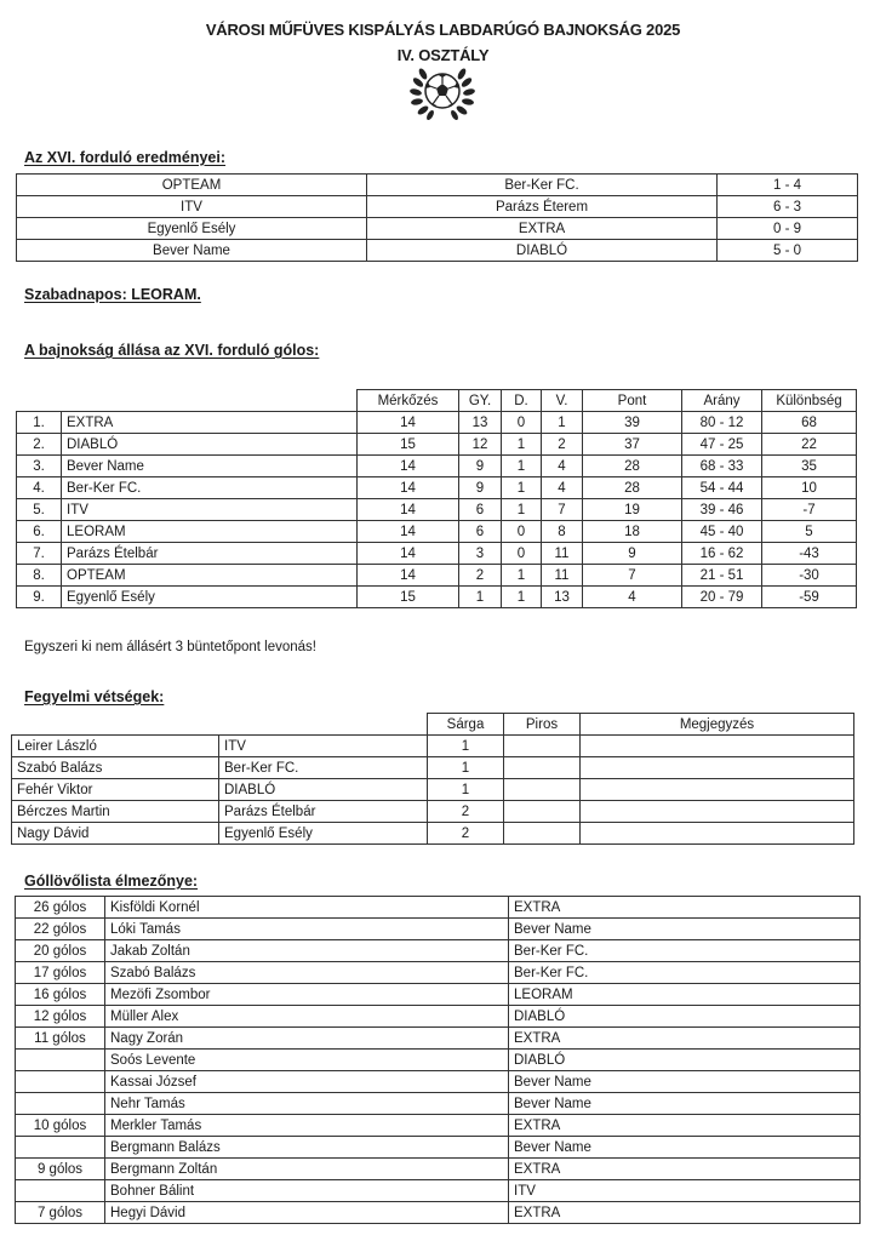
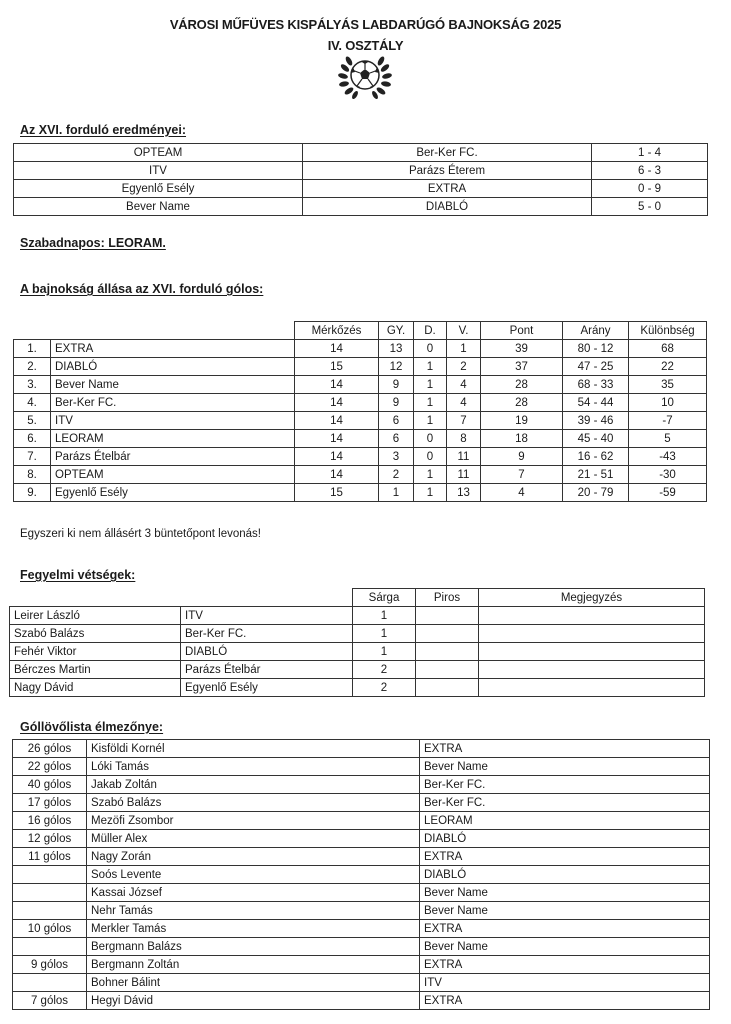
  VÁROSI MŰFÜVES KISPÁLYÁS LABDARÚGÓ BAJNOKSÁG 2025
  IV. OSZTÁLY
  Az XVI. forduló eredményei:
  OPTEAM	Ber-Ker FC.	1 - 4
  ITV	Parázs Éterem	6 - 3
  Egyenlő Esély	EXTRA	0 - 9
  Bever Name	DIABLÓ	5 - 0
  Szabadnapos: LEORAM.
  A bajnokság állása az XVI. forduló gólos:
  		Mérkőzés	GY.	D.	V.	Pont	Arány	Különbség
  1.	EXTRA	14	13	0	1	39	80 - 12	68
  2.	DIABLÓ	15	12	1	2	37	47 - 25	22
  3.	Bever Name	14	9	1	4	28	68 - 33	35
  4.	Ber-Ker FC.	14	9	1	4	28	54 - 44	10
  5.	ITV	14	6	1	7	19	39 - 46	-7
  6.	LEORAM	14	6	0	8	18	45 - 40	5
  7.	Parázs Ételbár	14	3	0	11	9	16 - 62	-43
  8.	OPTEAM	14	2	1	11	7	21 - 51	-30
  9.	Egyenlő Esély	15	1	1	13	4	20 - 79	-59
  Egyszeri ki nem állásért 3 büntetőpont levonás!
  Fegyelmi vétségek:
  		Sárga	Piros	Megjegyzés
  Leirer László	ITV	1
  Szabó Balázs	Ber-Ker FC.	1
  Fehér Viktor	DIABLÓ	1
  Bérczes Martin	Parázs Ételbár	2
  Nagy Dávid	Egyenlő Esély	2
  Góllövőlista élmezőnye:
  26 gólos	Kisföldi Kornél	EXTRA
  22 gólos	Lóki Tamás	Bever Name
- 20 gólos	Jakab Zoltán	Ber-Ker FC.
+ 40 gólos	Jakab Zoltán	Ber-Ker FC.
  17 gólos	Szabó Balázs	Ber-Ker FC.
  16 gólos	Mezöfi Zsombor	LEORAM
  12 gólos	Müller Alex	DIABLÓ
  11 gólos	Nagy Zorán	EXTRA
  	Soós Levente	DIABLÓ
  	Kassai József	Bever Name
  	Nehr Tamás	Bever Name
  10 gólos	Merkler Tamás	EXTRA
  	Bergmann Balázs	Bever Name
  9 gólos	Bergmann Zoltán	EXTRA
  	Bohner Bálint	ITV
  7 gólos	Hegyi Dávid	EXTRA
